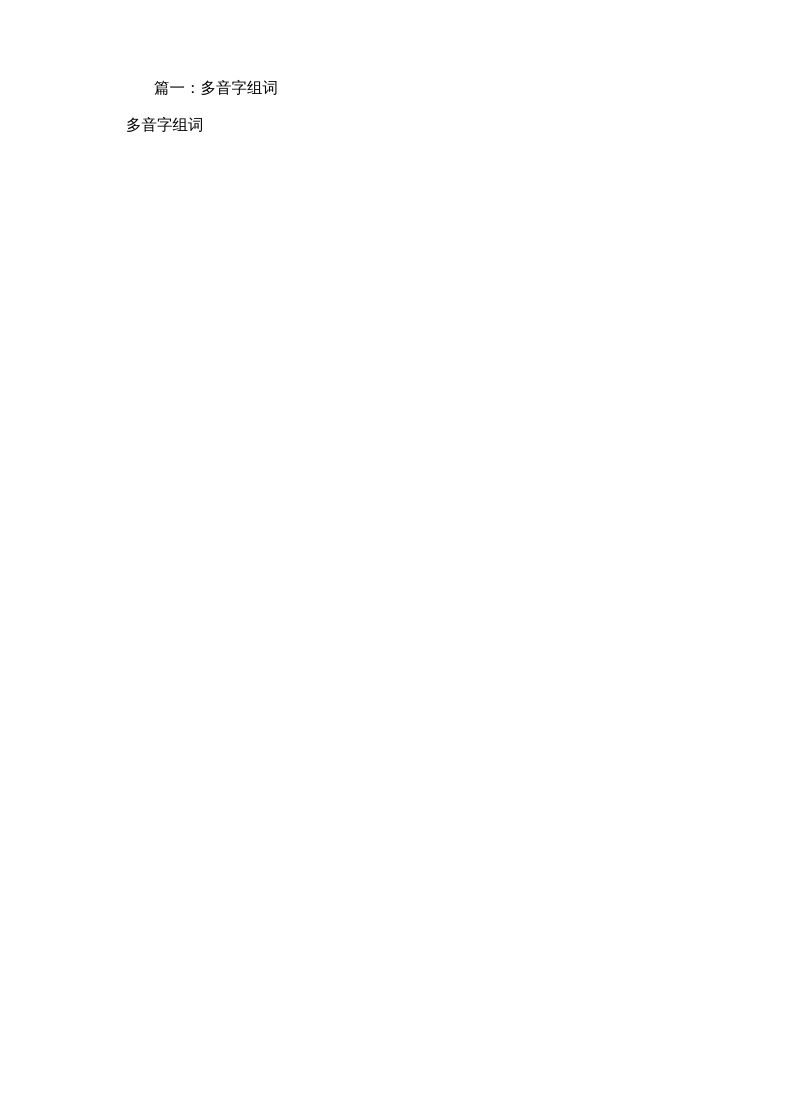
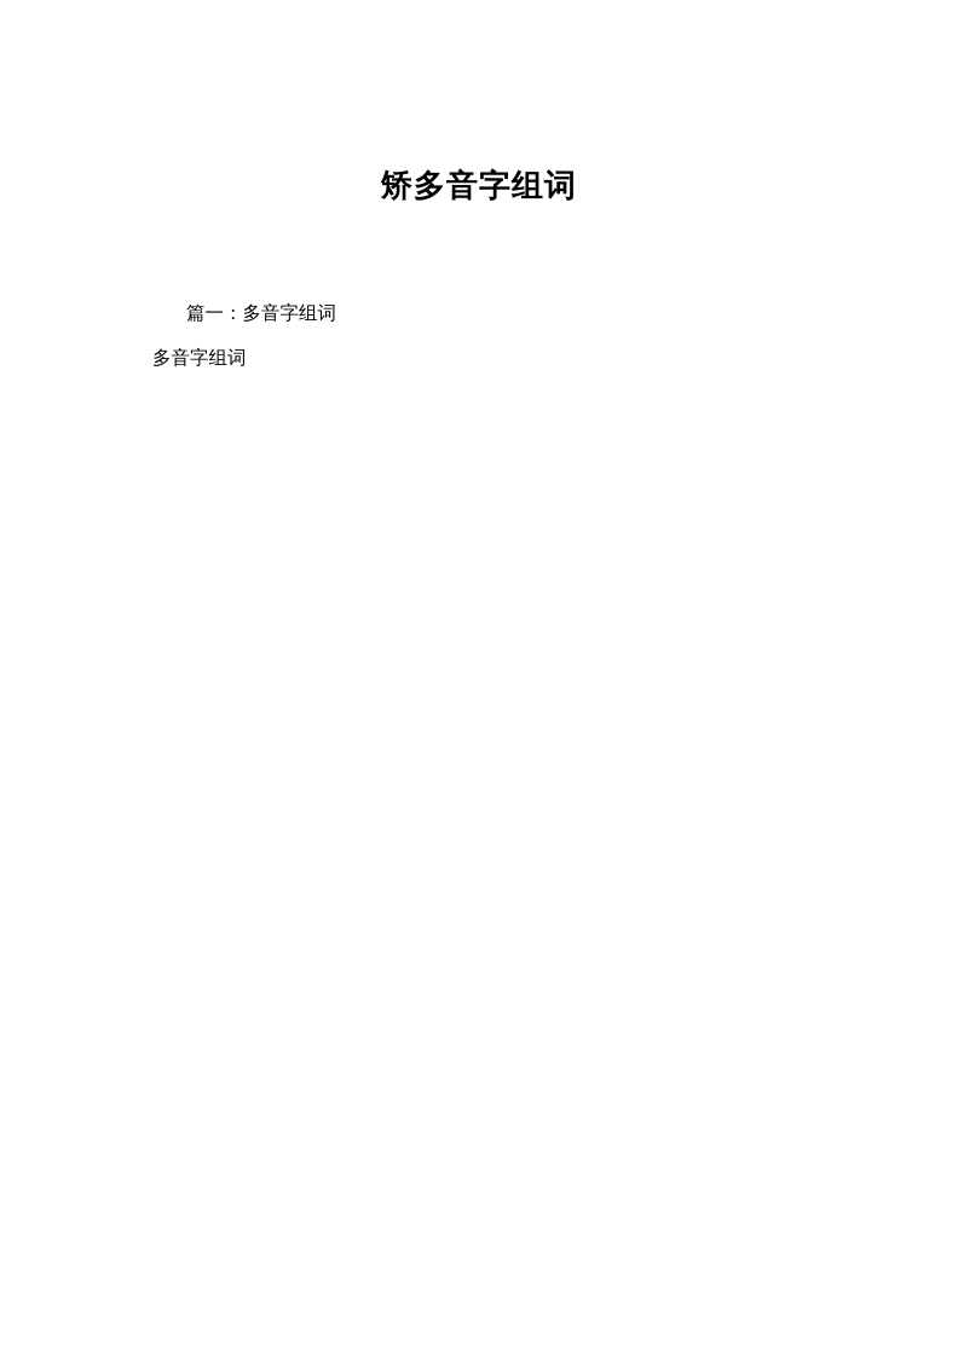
+ 矫多音字组词
  篇一：多音字组词
  多音字组词
